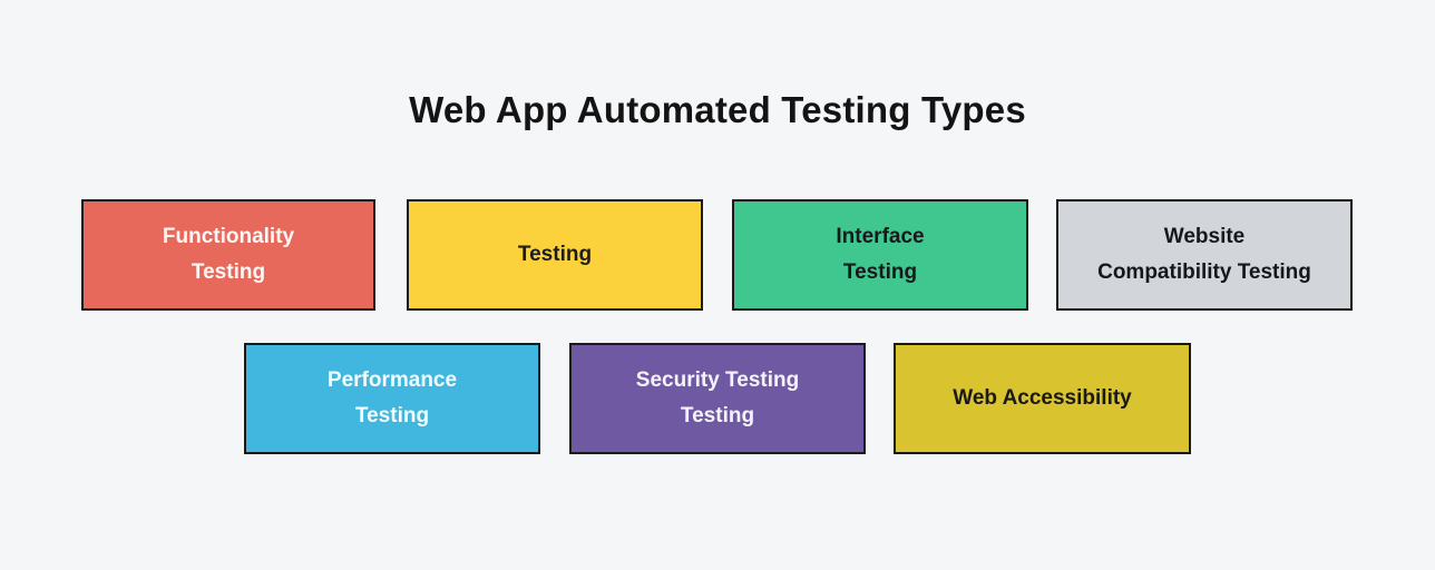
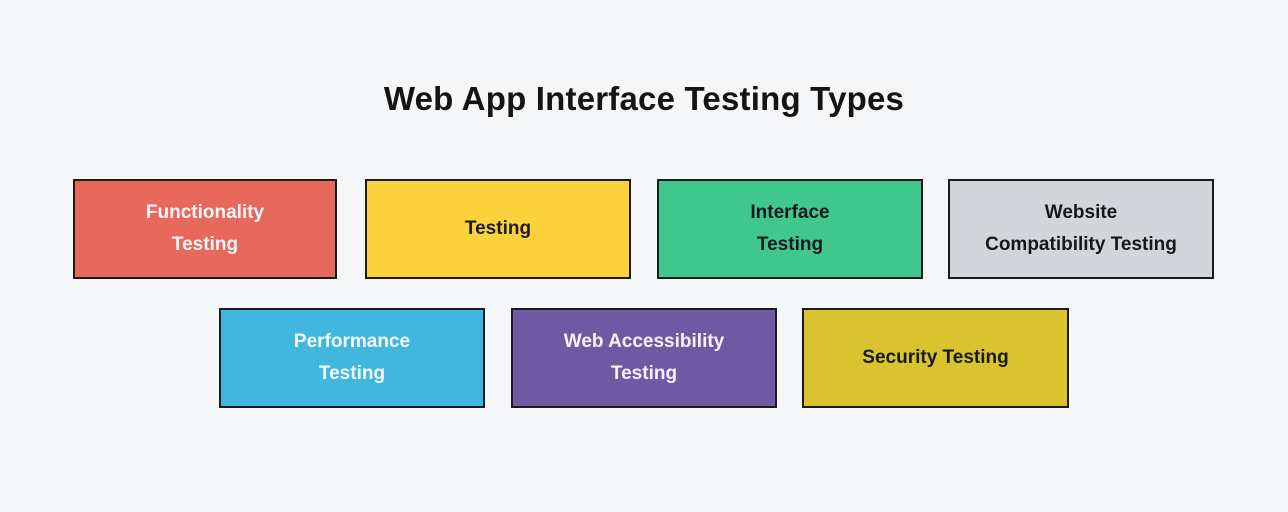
- Web App Automated Testing Types
+ Web App Interface Testing Types
  Functionality
  Testing
  Testing
  Interface
  Testing
  Website
  Compatibility Testing
  Performance
  Testing
- Security Testing
+ Web Accessibility
  Testing
- Web Accessibility
+ Security Testing
